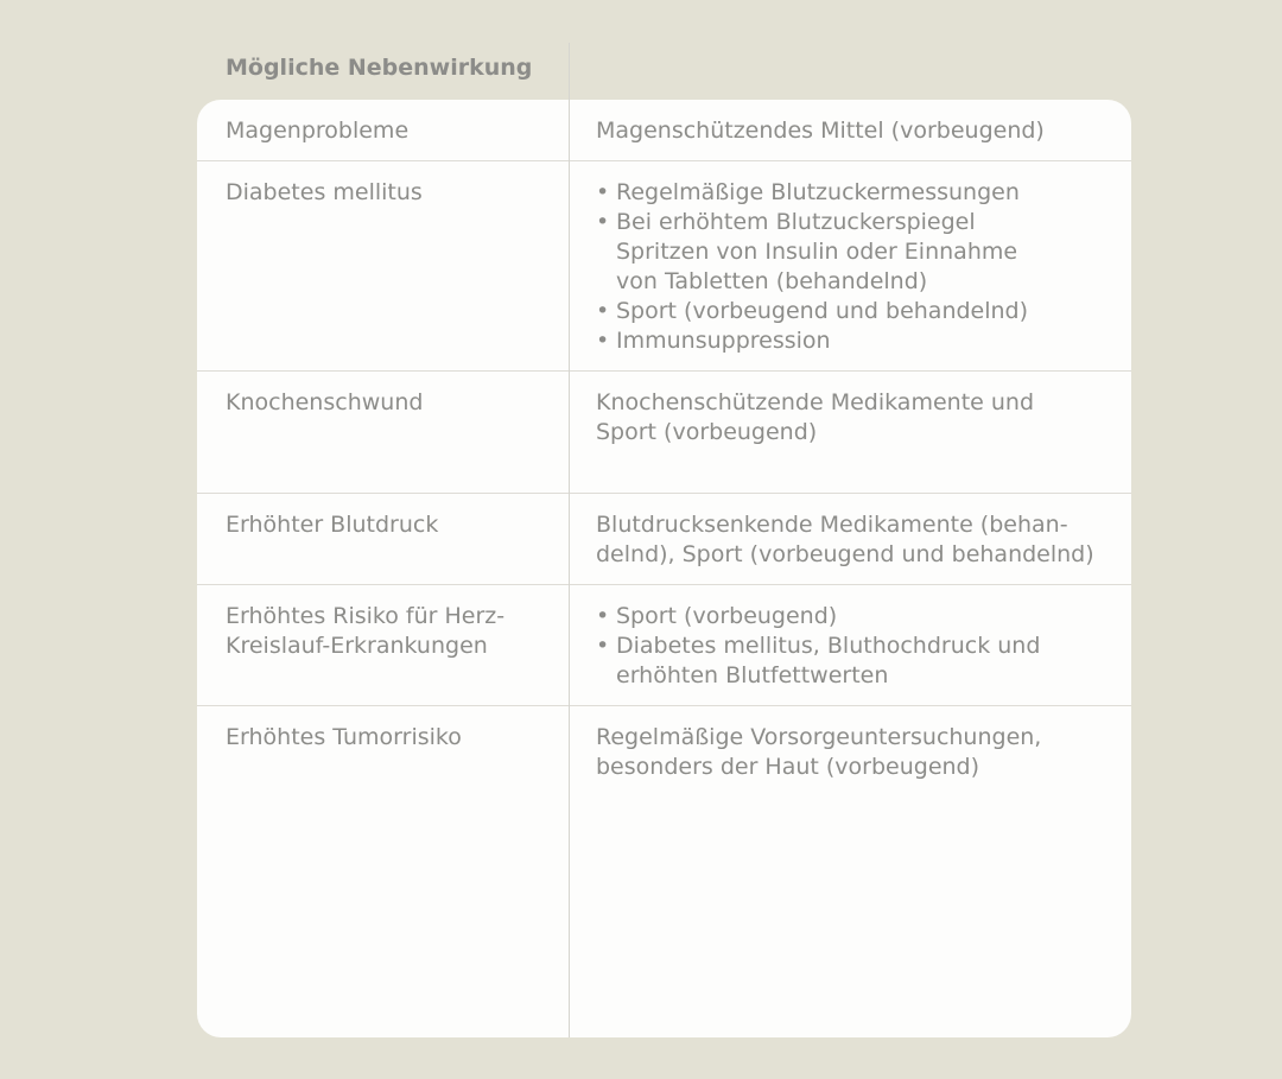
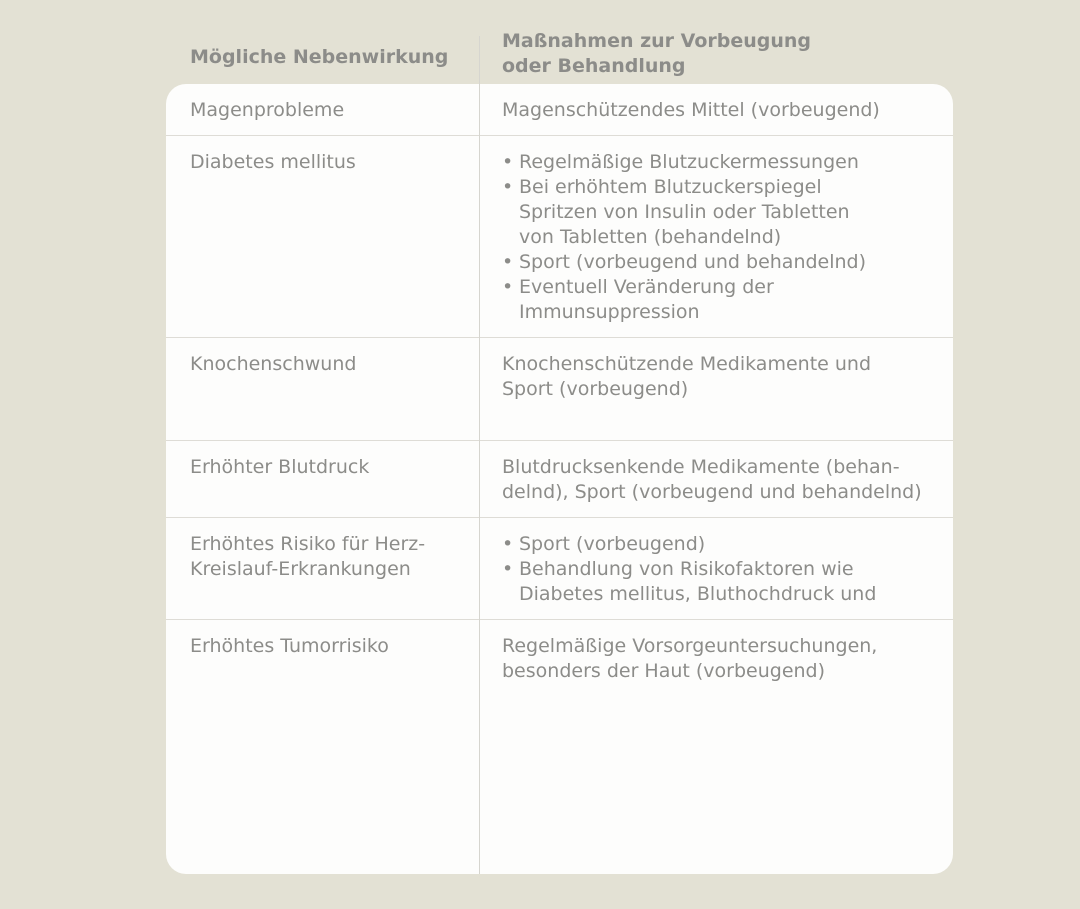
  Mögliche Nebenwirkung
+ Maßnahmen zur Vorbeugung
+ oder Behandlung
  Magenprobleme
  Magenschützendes Mittel (vorbeugend)
  Diabetes mellitus
  •
  Regelmäßige Blutzuckermessungen
  •
  Bei erhöhtem Blutzuckerspiegel
- Spritzen von Insulin oder Einnahme
+ Spritzen von Insulin oder Tabletten
  von Tabletten (behandelnd)
  •
  Sport (vorbeugend und behandelnd)
  •
+ Eventuell Veränderung der
  Immunsuppression
  Knochenschwund
  Knochenschützende Medikamente und
  Sport (vorbeugend)
  Erhöhter Blutdruck
  Blutdrucksenkende Medikamente (behan-
  delnd), Sport (vorbeugend und behandelnd)
  Erhöhtes Risiko für Herz-
  Kreislauf-Erkrankungen
  •
  Sport (vorbeugend)
  •
+ Behandlung von Risikofaktoren wie
  Diabetes mellitus, Bluthochdruck und
- erhöhten Blutfettwerten
  Erhöhtes Tumorrisiko
  Regelmäßige Vorsorgeuntersuchungen,
  besonders der Haut (vorbeugend)
